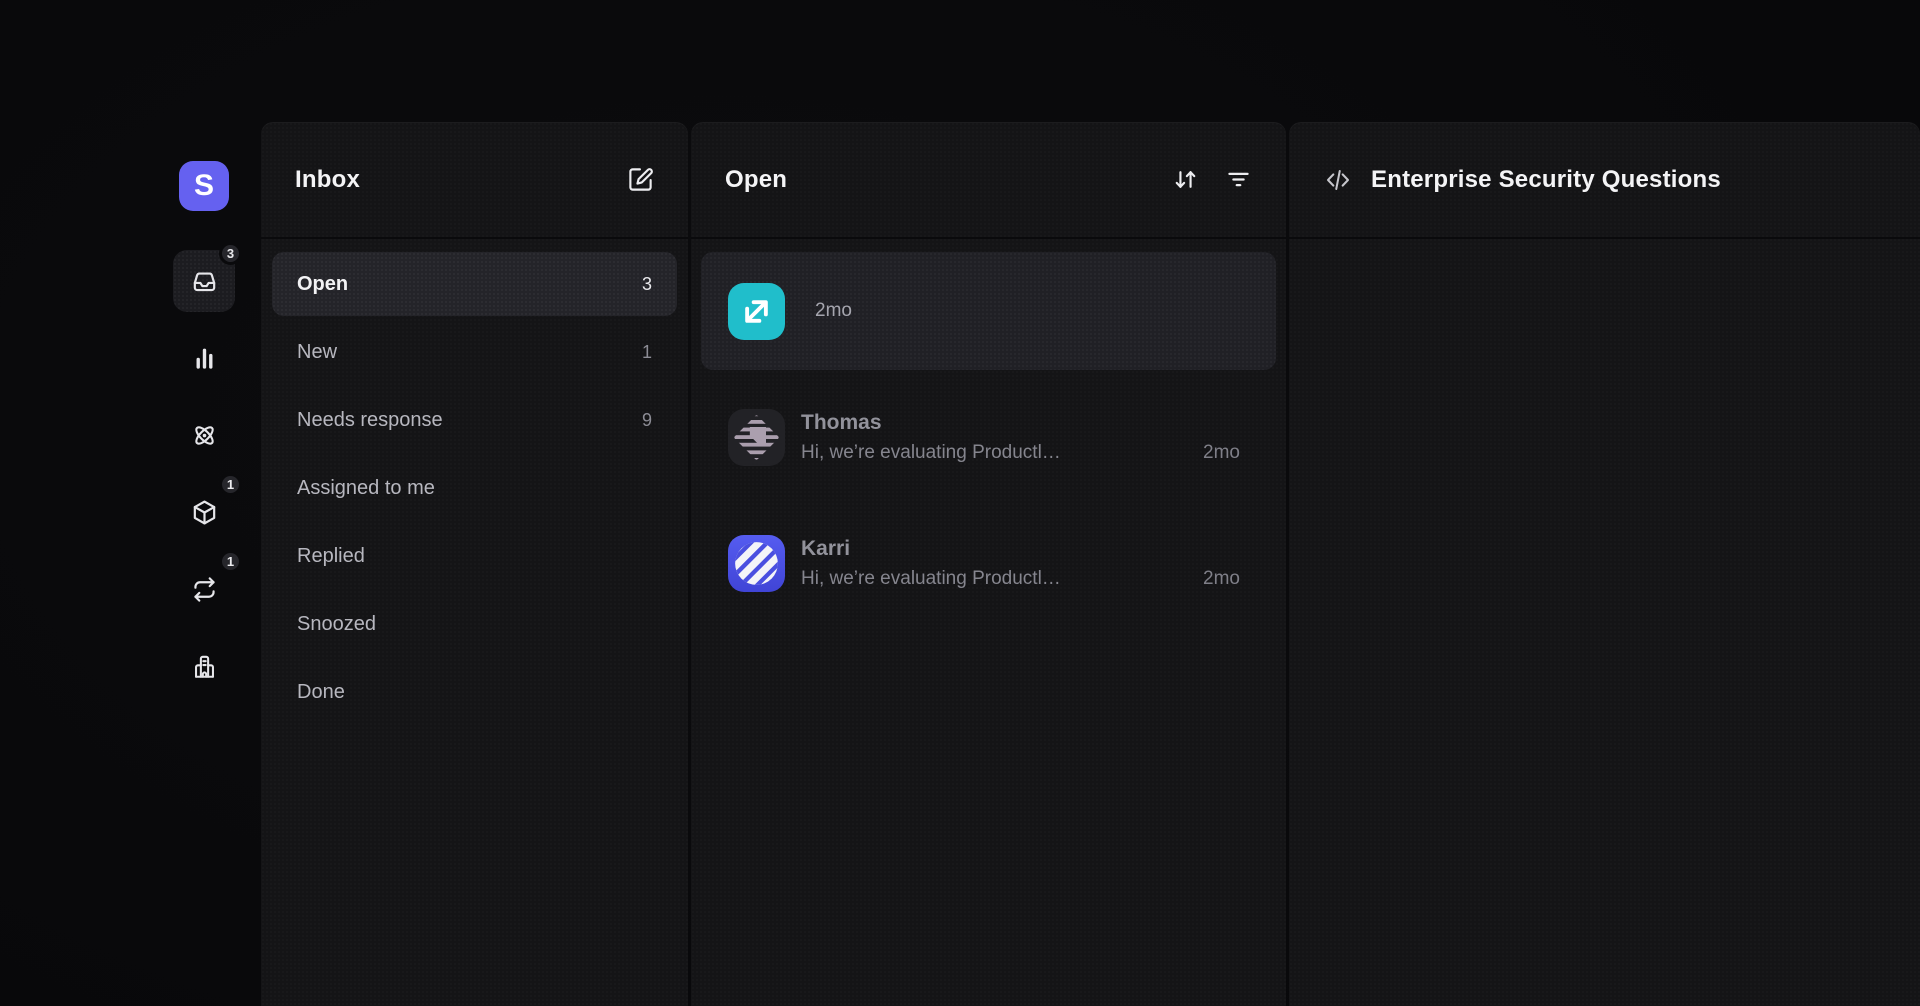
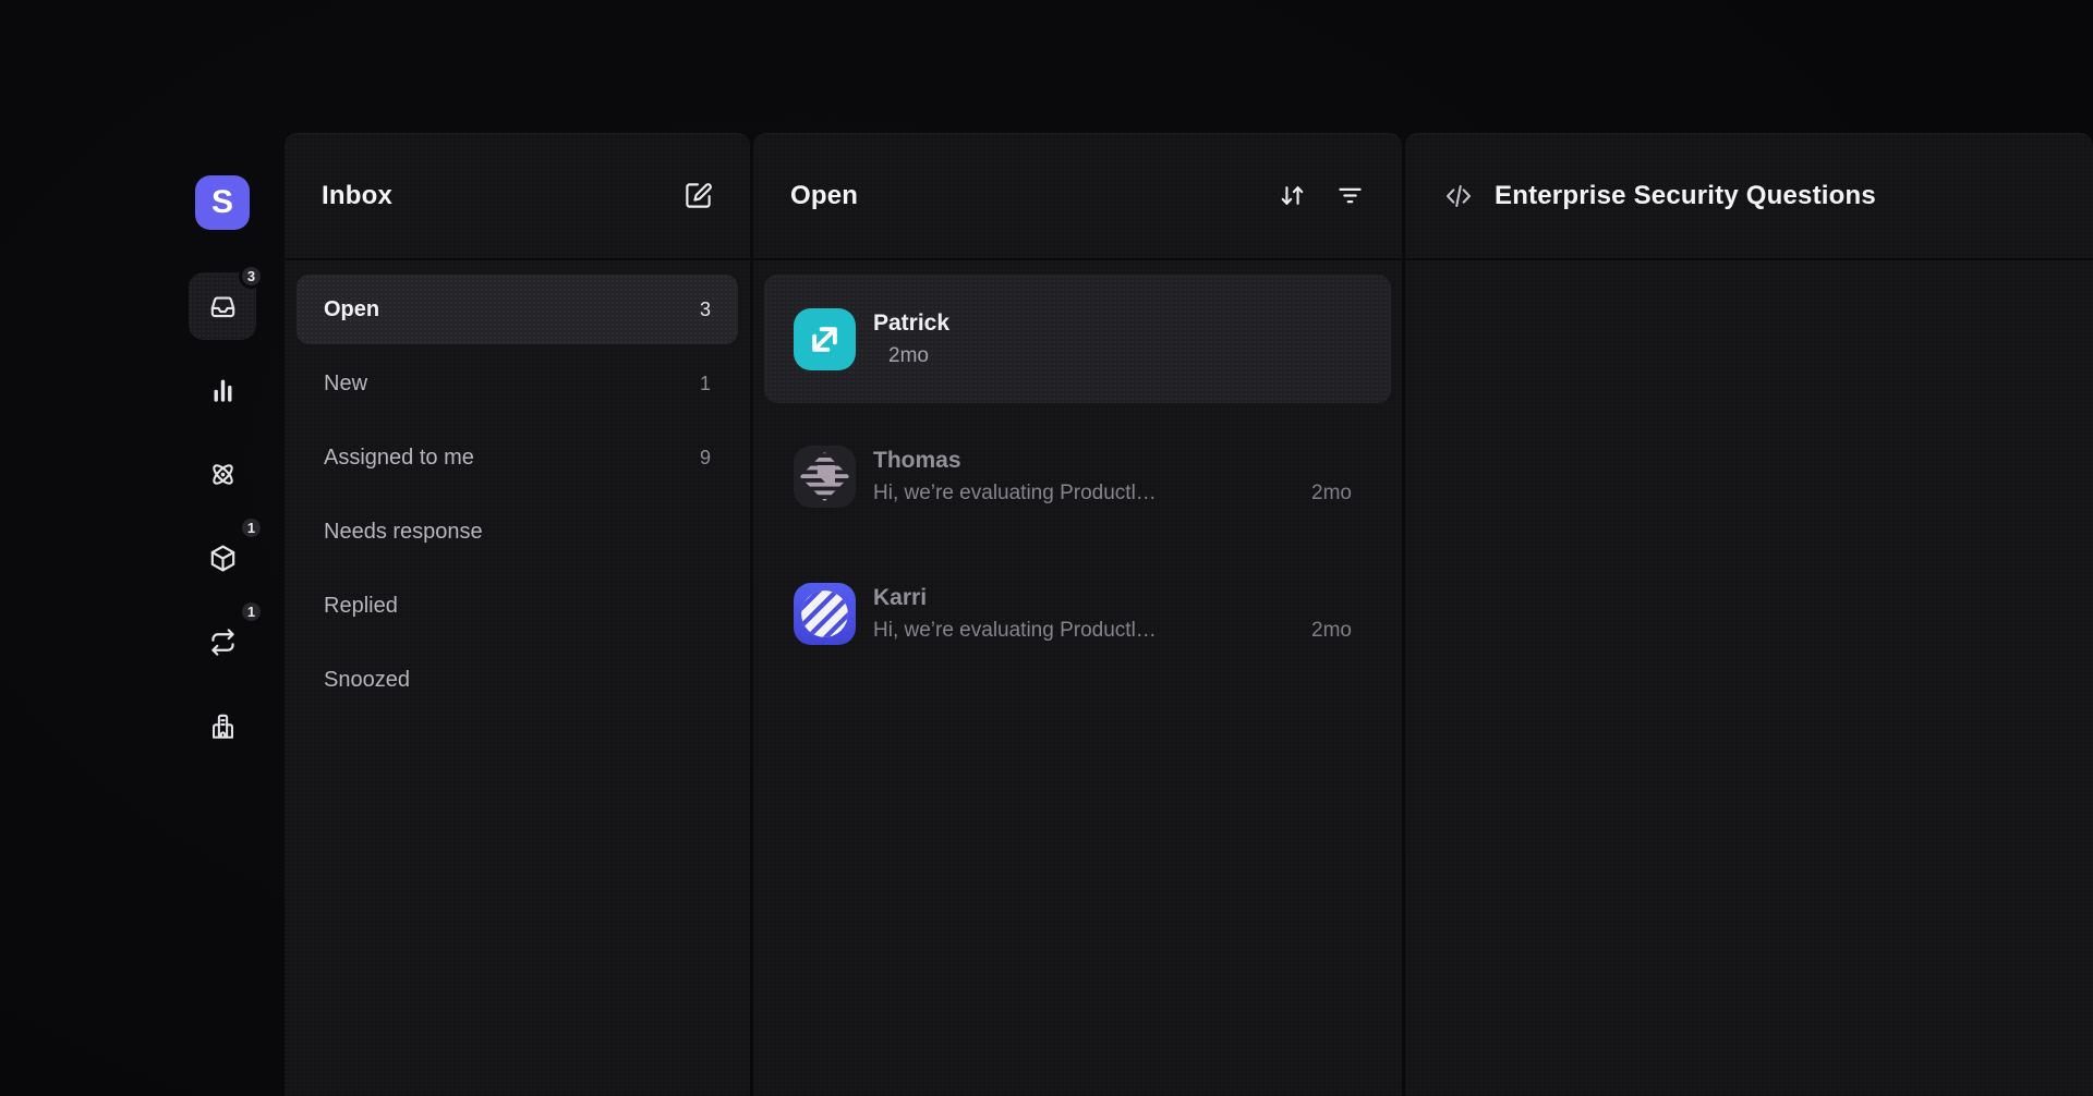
  S
  3
  1
  1
  Inbox
  Open
  3
  New
  1
- Needs response
+ Assigned to me
  9
- Assigned to me
+ Needs response
  Replied
  Snoozed
- Done
  Open
+ Patrick
  2mo
  Thomas
  Hi, we’re evaluating Productl…
  2mo
  Karri
  Hi, we’re evaluating Productl…
  2mo
  Enterprise Security Questions
